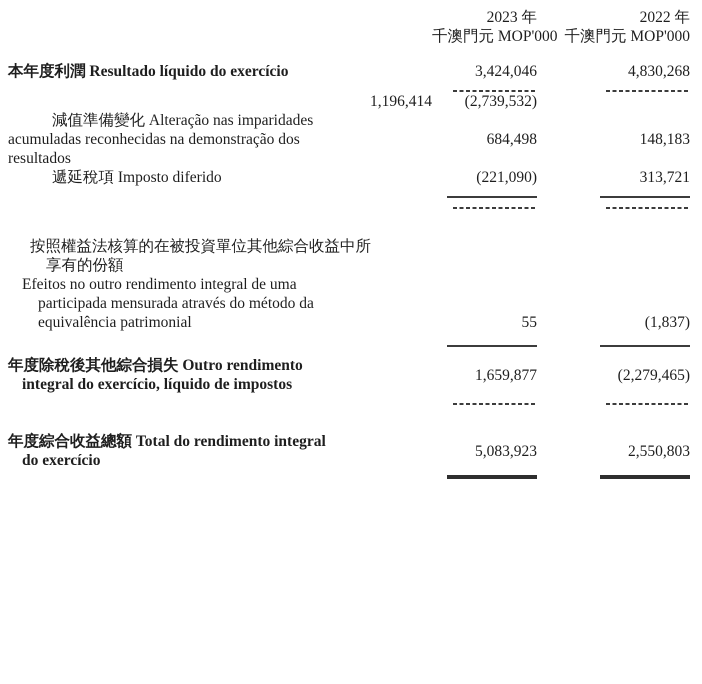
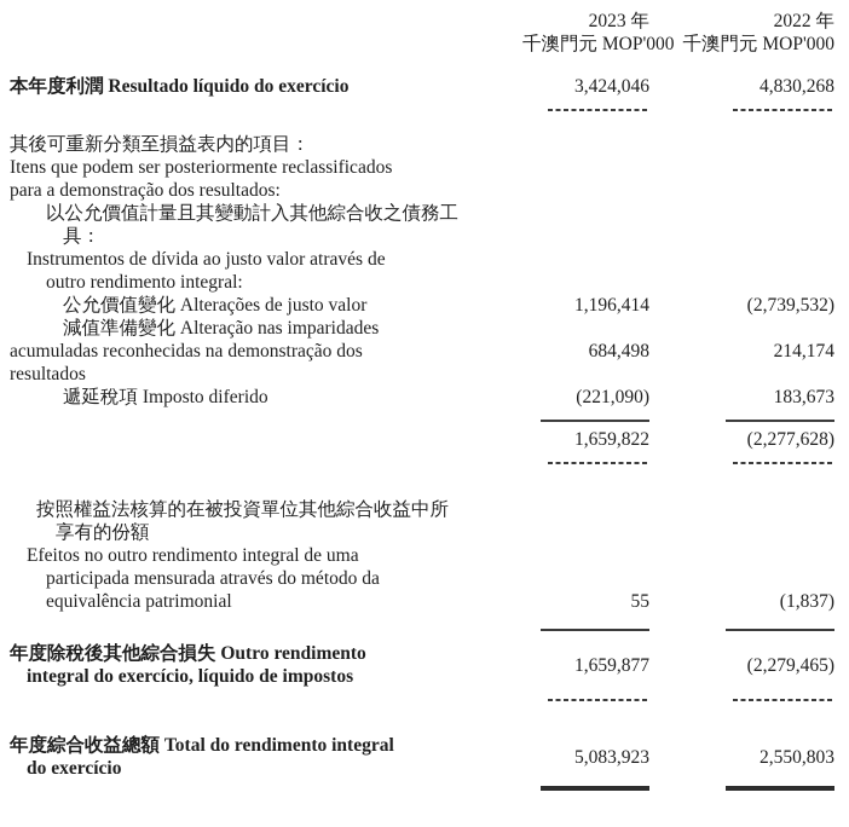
  2023 年
  千澳門元 MOP'
  2022 年
  千澳門元 MOP'000
  本年度利潤 Resultado líquido do exercício
  3,424,046
  4,830,268
+ 其後可重新分類至損益表内的項目：
+ Itens que podem ser posteriormente reclassificados
+ para a demonstração dos resultados:
+ 以公允價值計量且其變動計入其他綜合收之債務工
+ 具：
+ Instrumentos de dívida ao justo valor através de
+ outro rendimento integral:
+ 公允價值變化 Alterações de justo valor
  1,196,414
  (2,739,532)
  減值準備變化 Alteração nas imparidades
  acumuladas reconhecidas na demonstração dos
  684,498
- 148,183
+ 214,174
  resultados
  遞延稅項 Imposto diferido
  (221,090)
- 313,721
+ 183,673
+ 1,659,822
+ (2,277,628)
  按照權益法核算的在被投資單位其他綜合收益中所
  享有的份額
  Efeitos no outro rendimento integral de uma
  participada mensurada através do método da
  equivalência patrimonial
  55
  (1,837)
  年度除稅後其他綜合損失 Outro rendimento
  integral do exercício, líquido de impostos
  1,659,877
  (2,279,465)
  年度綜合收益總額 Total do rendimento integral
  do exercício
  5,083,923
  2,550,803
